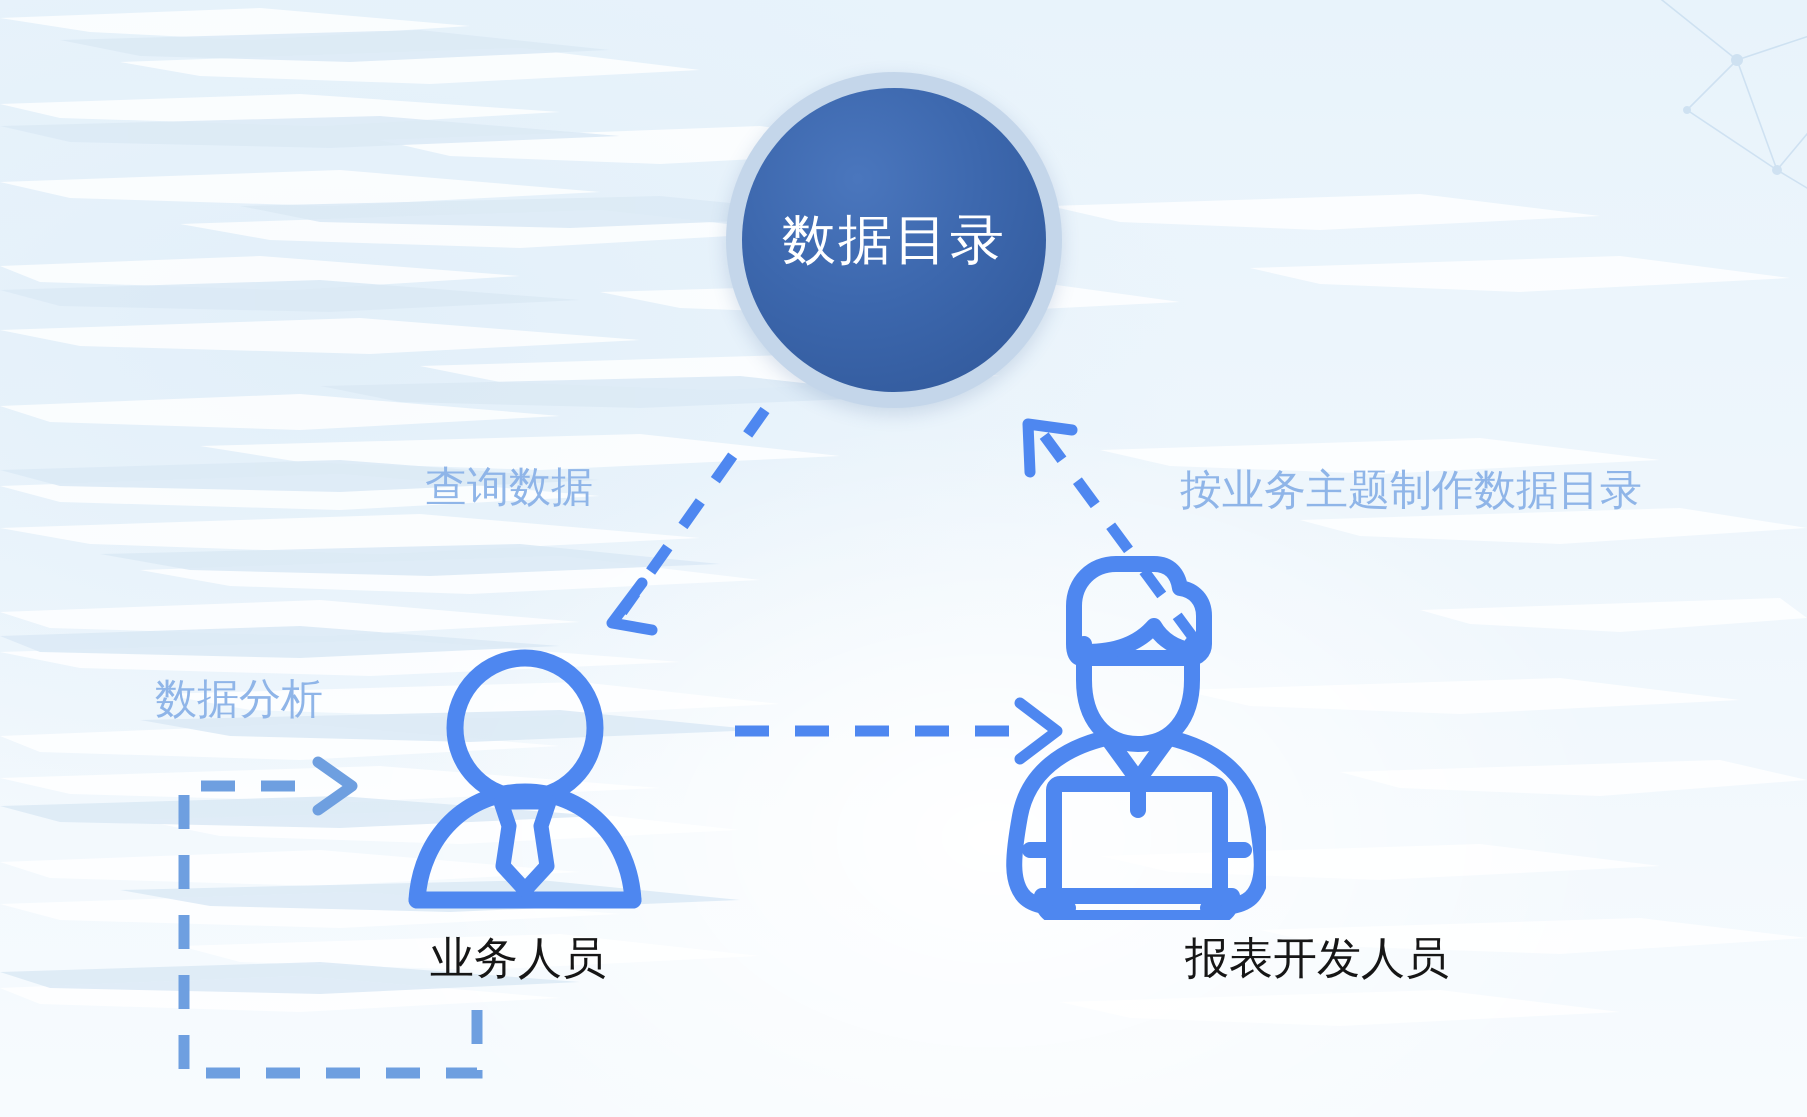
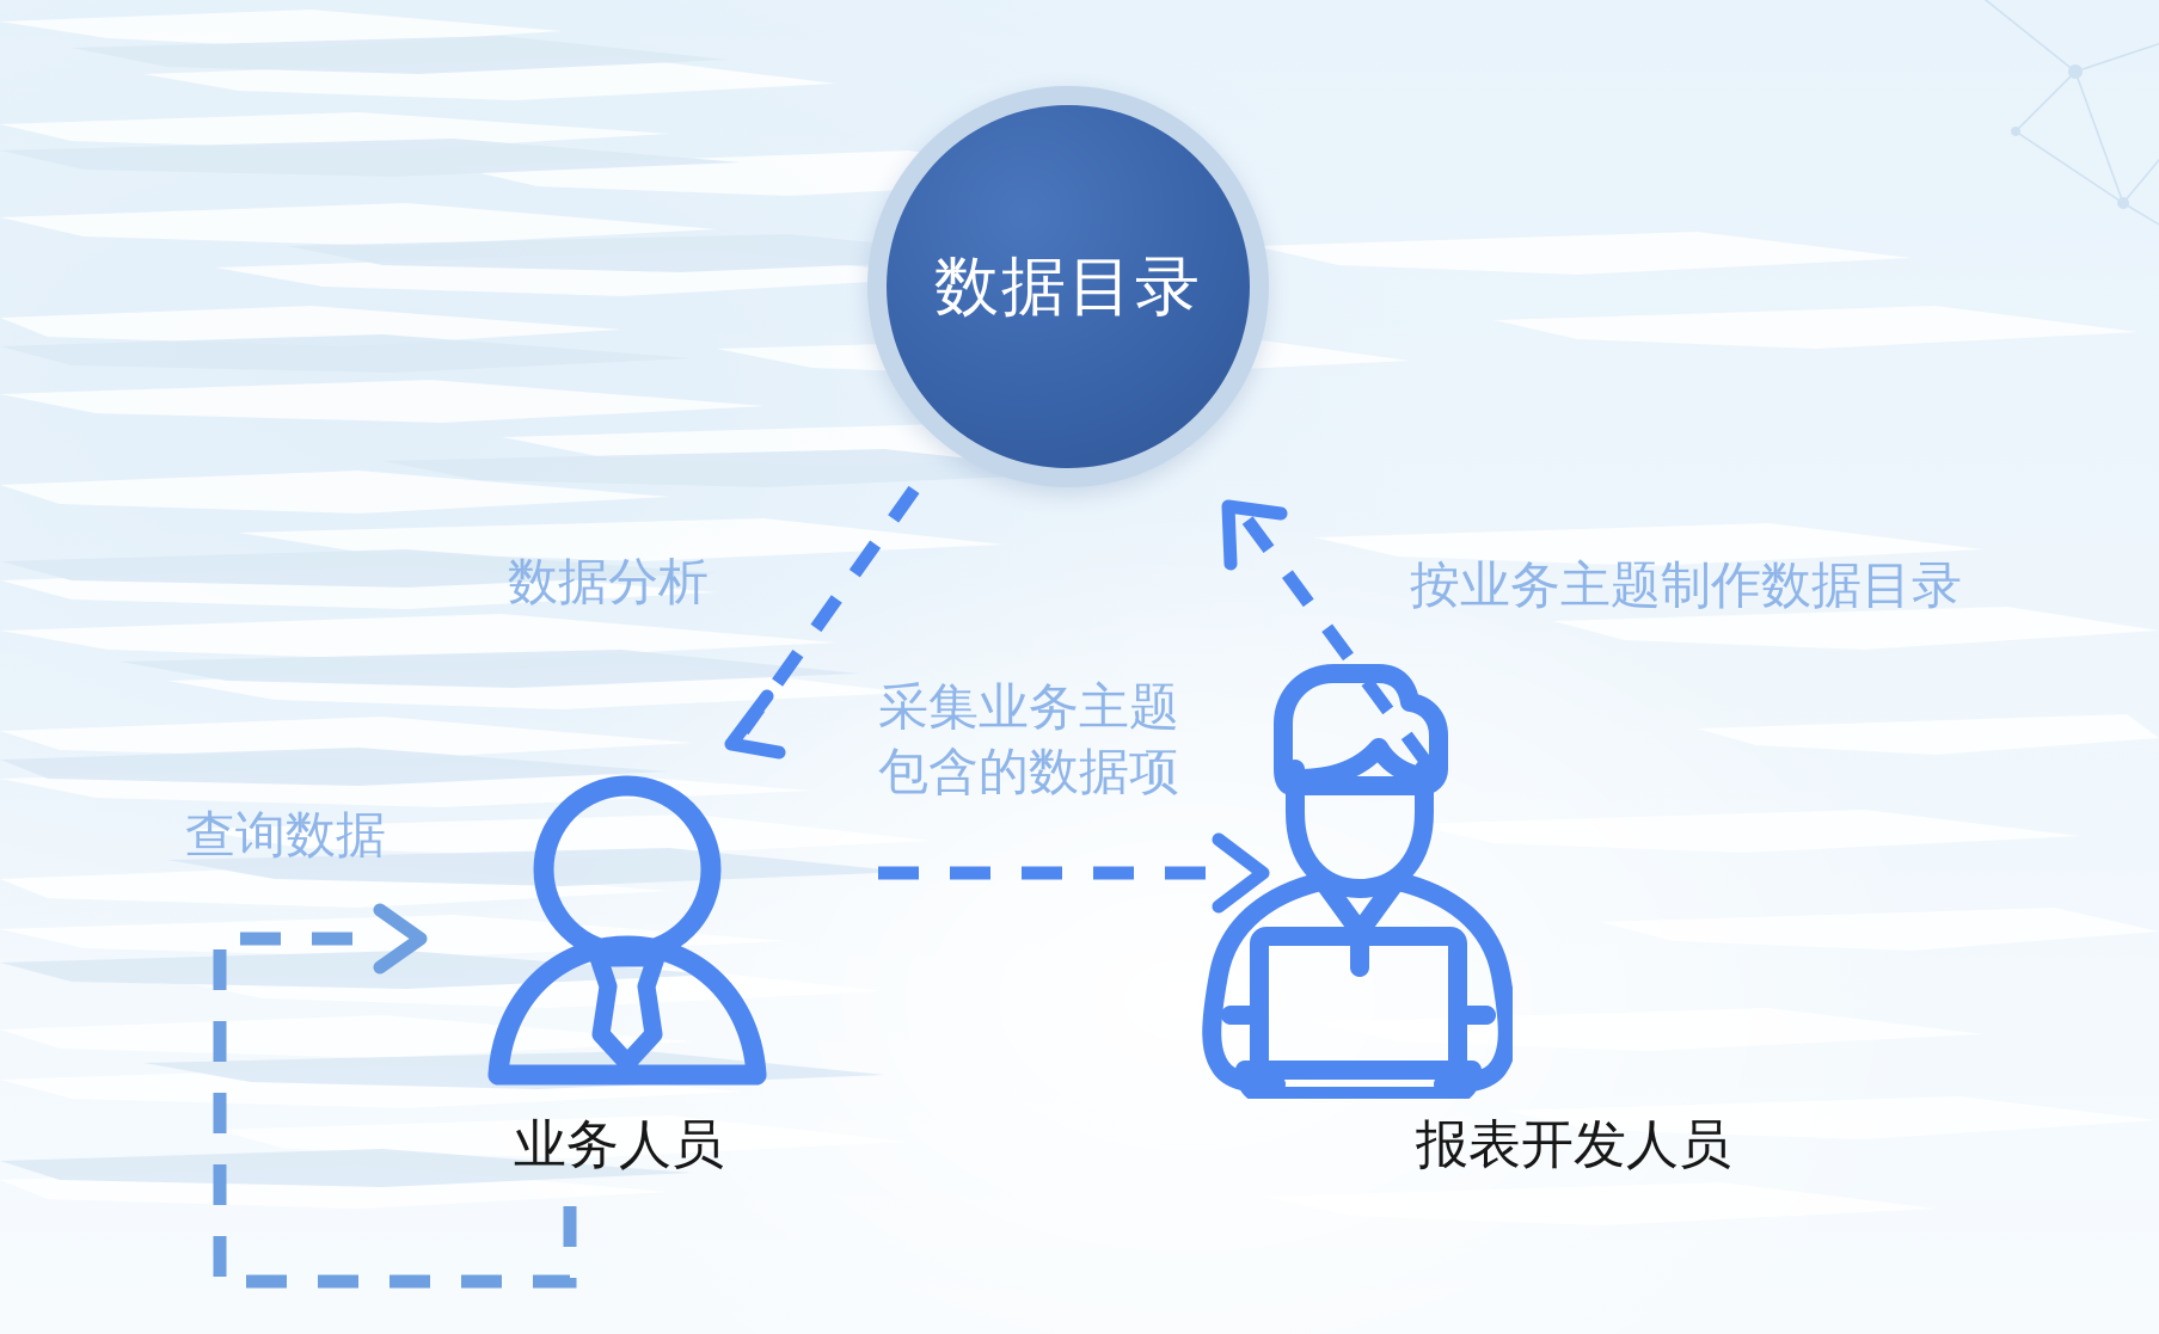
  数据目录
- 查询数据
+ 数据分析
  按业务主题制作数据目录
+ 采集业务主题
+ 包含的数据项
- 数据分析
+ 查询数据
  业务人员
  报表开发人员
